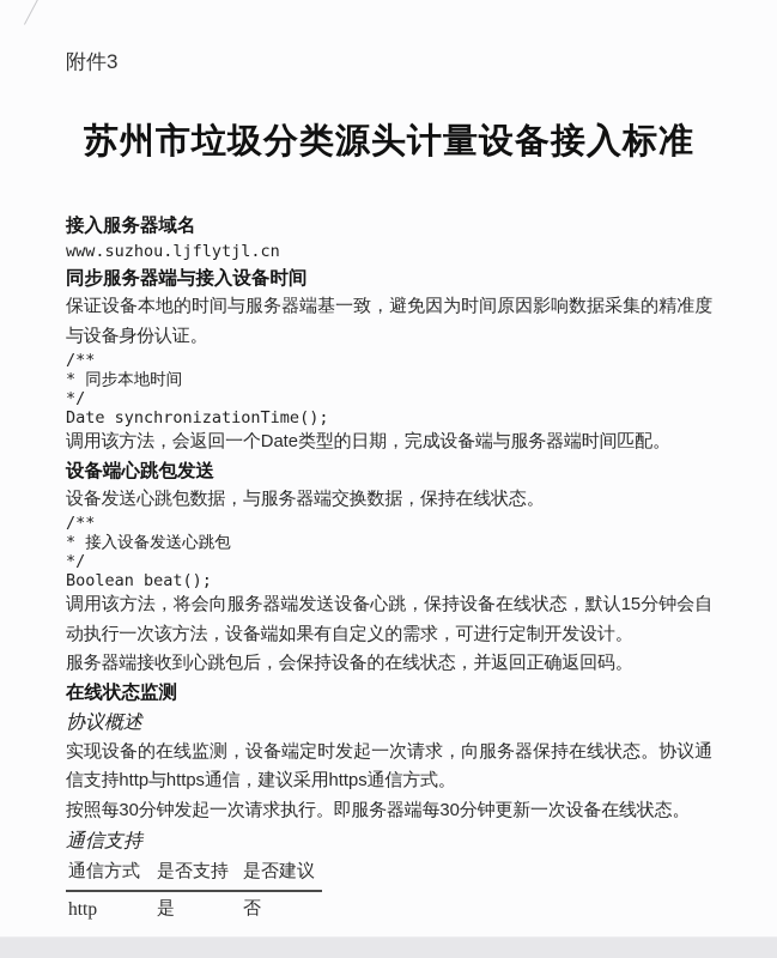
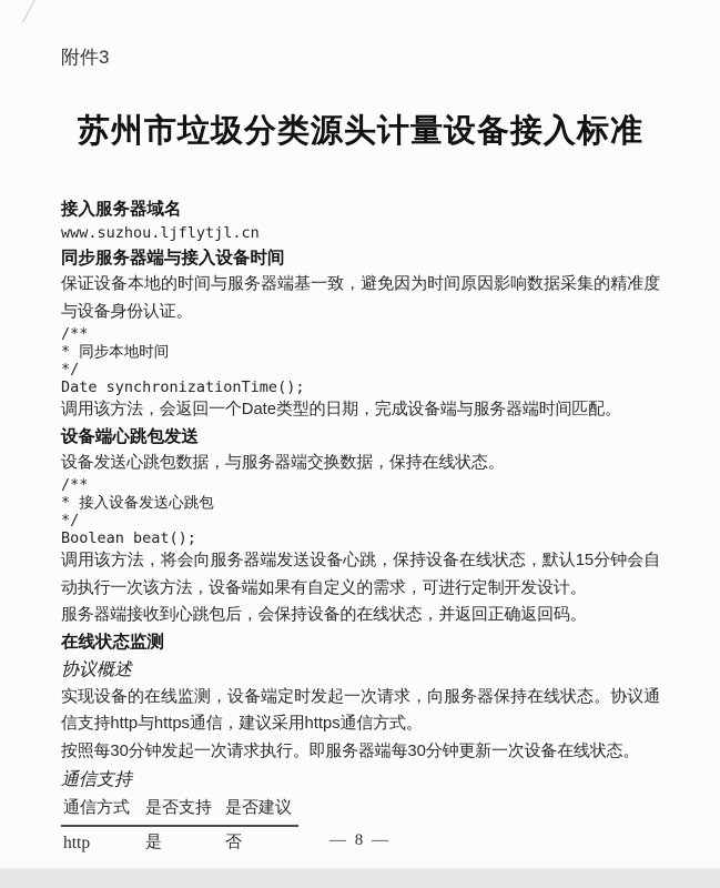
  附件3
  苏州市垃圾分类源头计量设备接入标准
  接入服务器域名
  www.suzhou.ljflytjl.cn
  同步服务器端与接入设备时间
  保证设备本地的时间与服务器端基一致，避免因为时间原因影响数据采集的精准度与设备身份认证。
  /**
  * 同步本地时间
  */
  Date synchronizationTime();
  调用该方法，会返回一个Date类型的日期，完成设备端与服务器端时间匹配。
  设备端心跳包发送
  设备发送心跳包数据，与服务器端交换数据，保持在线状态。
  /**
  * 接入设备发送心跳包
  */
  Boolean beat();
  调用该方法，将会向服务器端发送设备心跳，保持设备在线状态，默认15分钟会自动执行一次该方法，设备端如果有自定义的需求，可进行定制开发设计。
  服务器端接收到心跳包后，会保持设备的在线状态，并返回正确返回码。
  在线状态监测
  协议概述
  实现设备的在线监测，设备端定时发起一次请求，向服务器保持在线状态。协议通信支持http与https通信，建议采用https通信方式。
  按照每30分钟发起一次请求执行。即服务器端每30分钟更新一次设备在线状态。
  通信支持
  通信方式	是否支持	是否建议
  http	是	否
+ — 8 —
